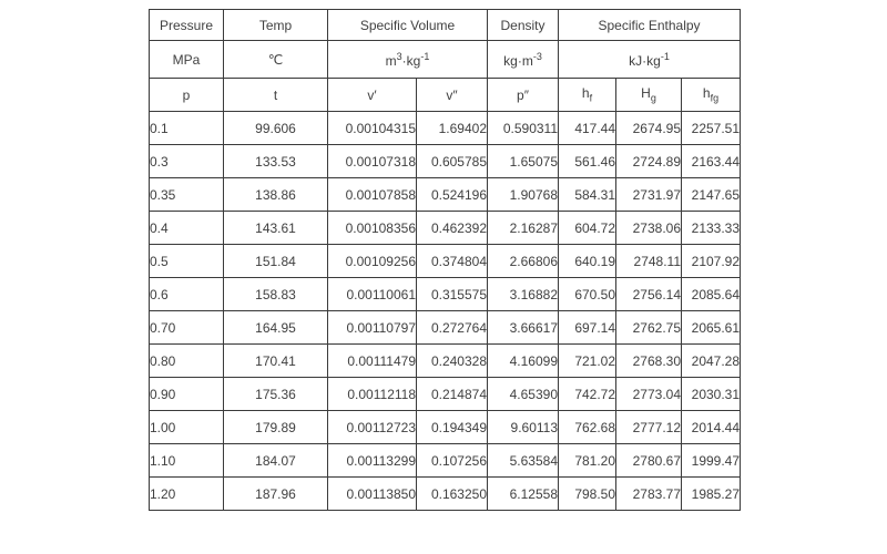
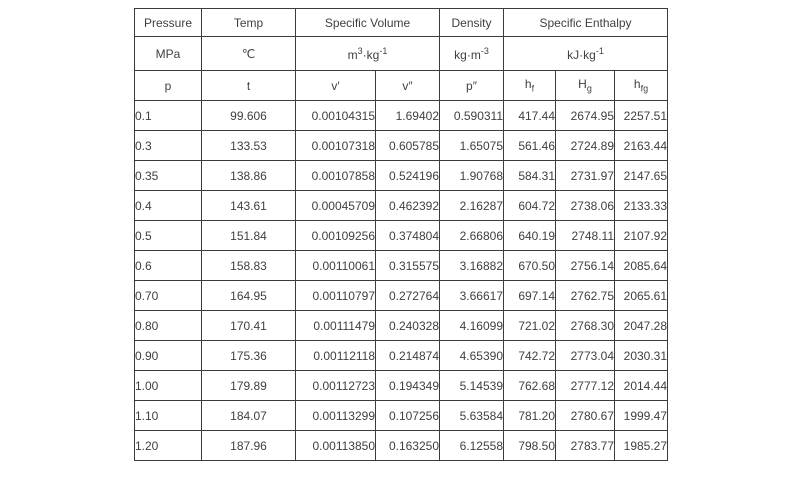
  Pressure	Temp	Specific Volume	Density	Specific Enthalpy
  MPa	℃	m3·kg-1	kg·m-3	kJ·kg-1
  p	t	v′	v″	p″	hf	Hg	hfg
  0.1	99.606	0.00104315	1.69402	0.590311	417.44	2674.95	2257.51
  0.3	133.53	0.00107318	0.605785	1.65075	561.46	2724.89	2163.44
  0.35	138.86	0.00107858	0.524196	1.90768	584.31	2731.97	2147.65
- 0.4	143.61	0.00108356	0.462392	2.16287	604.72	2738.06	2133.33
+ 0.4	143.61	0.00045709	0.462392	2.16287	604.72	2738.06	2133.33
  0.5	151.84	0.00109256	0.374804	2.66806	640.19	2748.11	2107.92
  0.6	158.83	0.00110061	0.315575	3.16882	670.50	2756.14	2085.64
  0.70	164.95	0.00110797	0.272764	3.66617	697.14	2762.75	2065.61
  0.80	170.41	0.00111479	0.240328	4.16099	721.02	2768.30	2047.28
  0.90	175.36	0.00112118	0.214874	4.65390	742.72	2773.04	2030.31
- 1.00	179.89	0.00112723	0.194349	9.60113	762.68	2777.12	2014.44
+ 1.00	179.89	0.00112723	0.194349	5.14539	762.68	2777.12	2014.44
  1.10	184.07	0.00113299	0.107256	5.63584	781.20	2780.67	1999.47
  1.20	187.96	0.00113850	0.163250	6.12558	798.50	2783.77	1985.27
